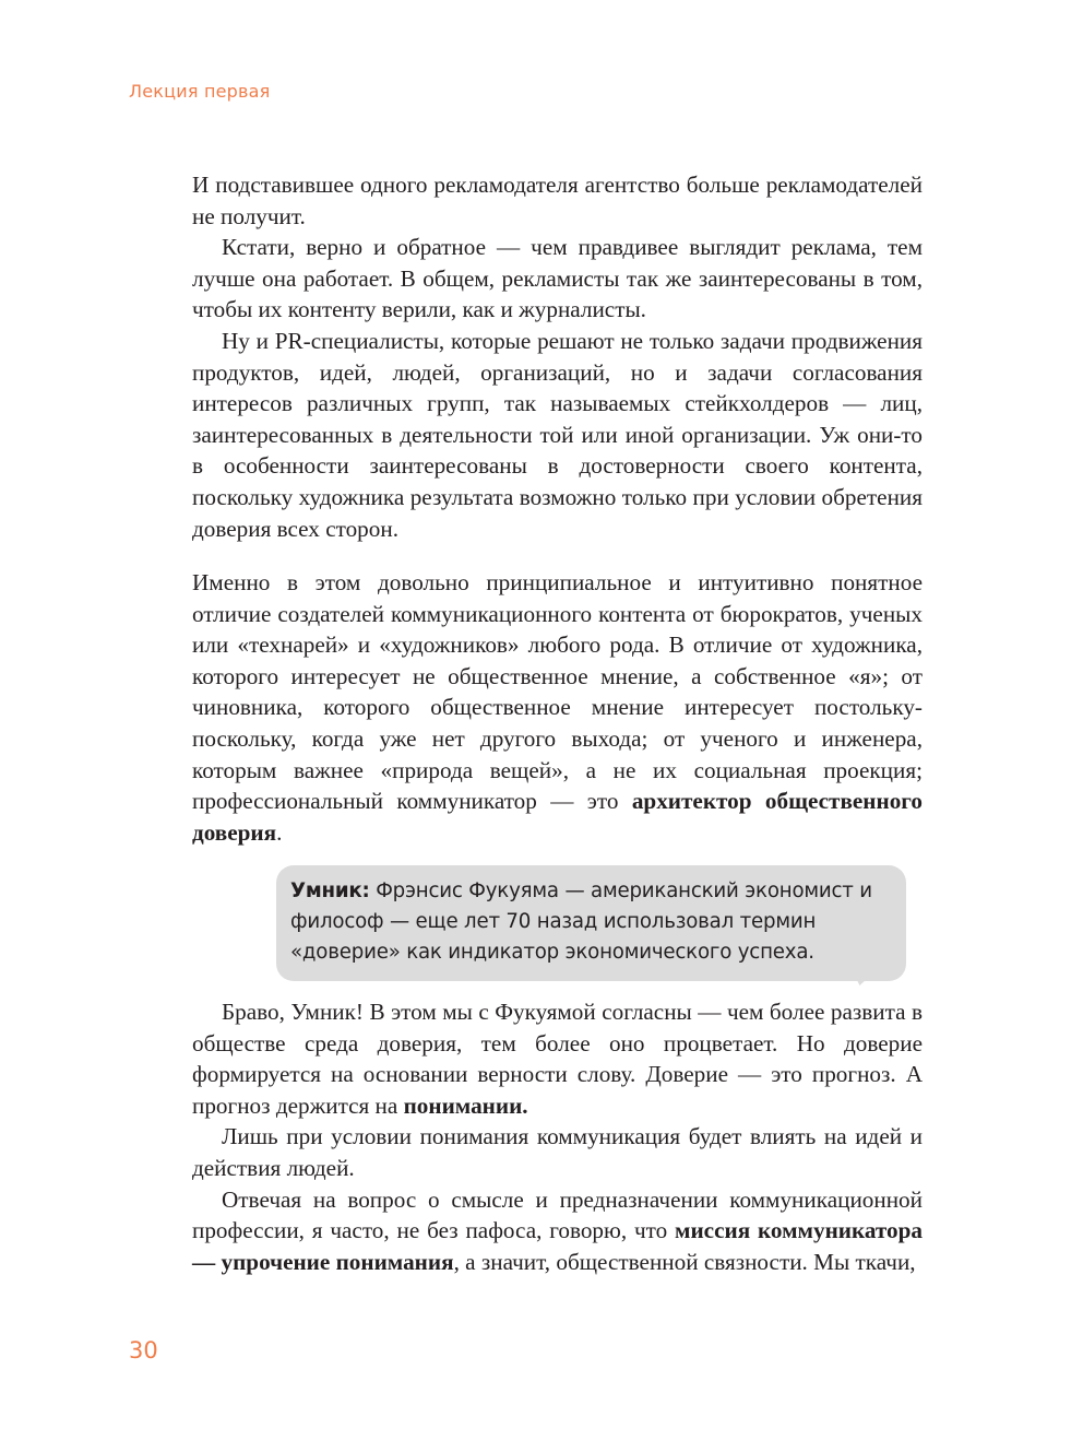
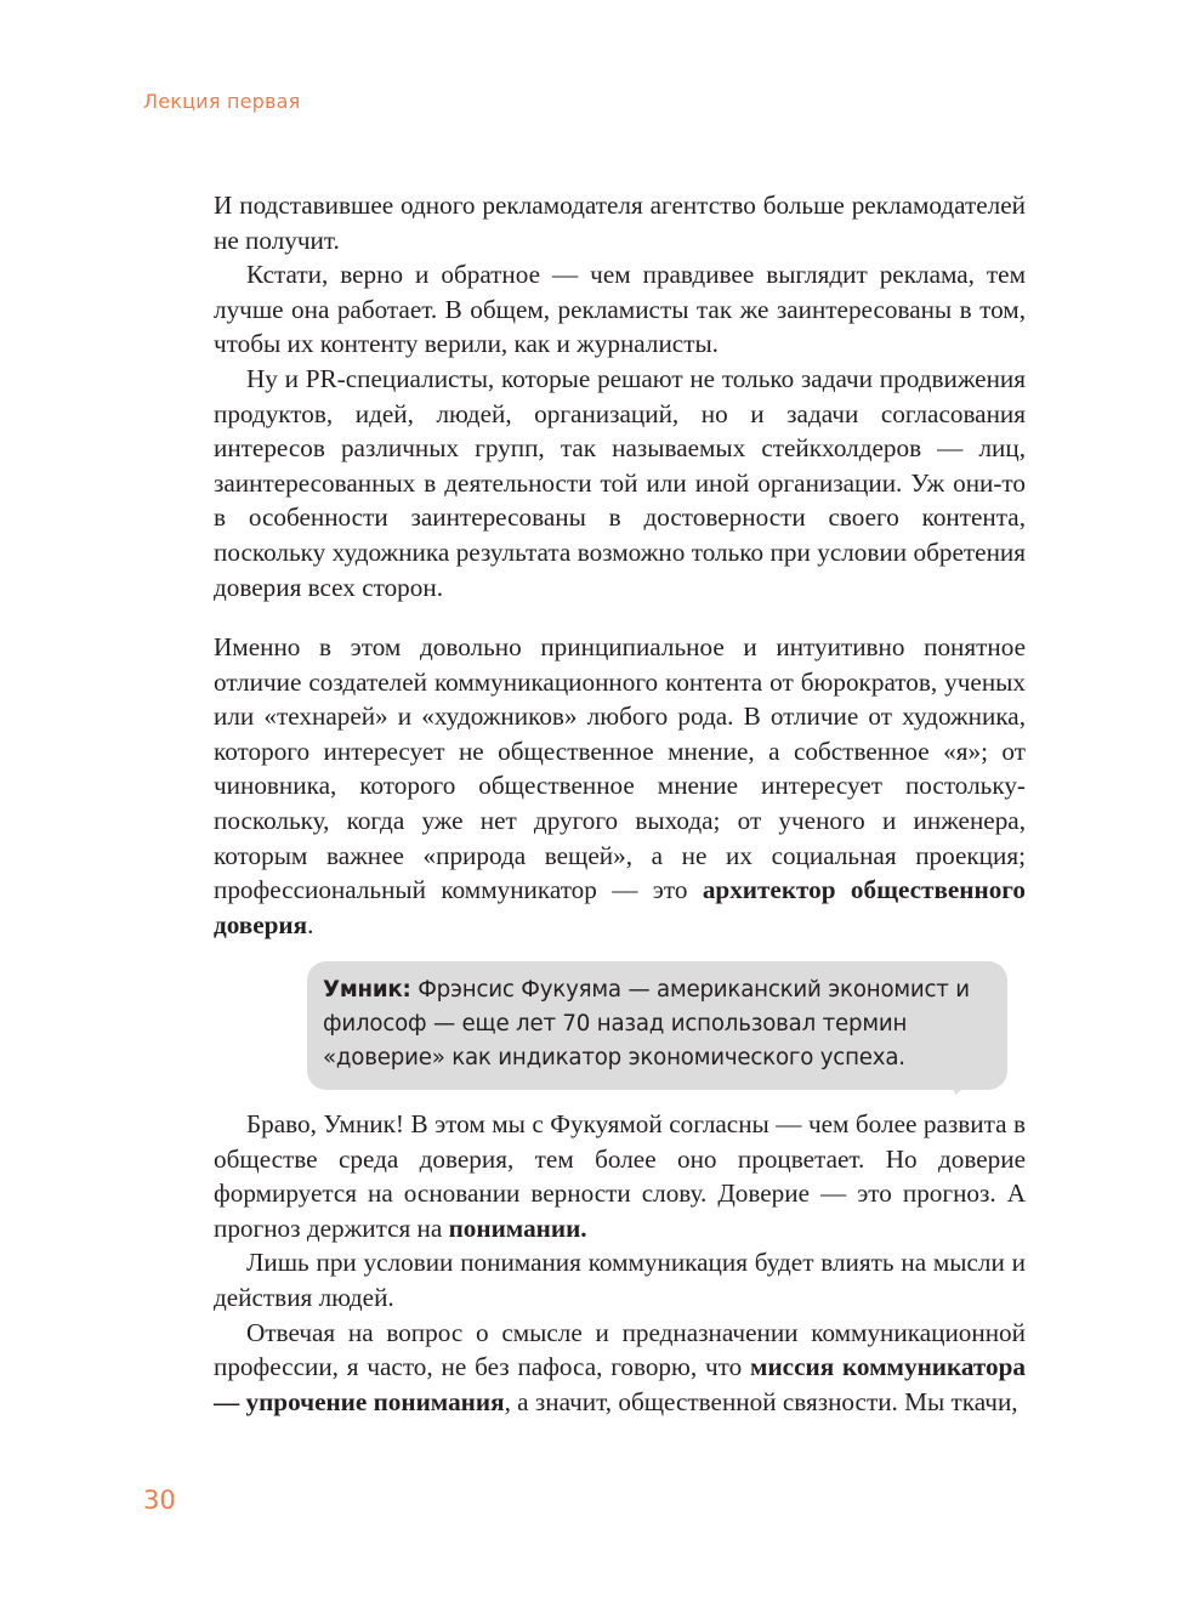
  Лекция первая
  И подставившее одного рекламодателя агентство больше рекламодателей не получит.
  Кстати, верно и обратное — чем правдивее выглядит реклама, тем лучше она работает. В общем, рекламисты так же заинтересованы в том, чтобы их контенту верили, как и журналисты.
  Ну и PR-специалисты, которые решают не только задачи продвижения продуктов, идей, людей, организаций, но и задачи согласования интересов различных групп, так называемых стейкхолдеров — лиц, заинтересованных в деятельности той или иной организации. Уж они-то в особенности заинтересованы в достоверности своего контента, поскольку художника результата возможно только при условии обретения доверия всех сторон.
  Именно в этом довольно принципиальное и интуитивно понятное отличие создателей коммуникационного контента от бюрократов, ученых или «технарей» и «художников» любого рода. В отличие от художника, которого интересует не общественное мнение, а собственное «я»; от чиновника, которого общественное мнение интересует постольку-поскольку, когда уже нет другого выхода; от ученого и инженера, которым важнее «природа вещей», а не их социальная проекция; профессиональный коммуникатор — это архитектор общественного доверия.
  Умник: Фрэнсис Фукуяма — американский экономист и философ — еще лет 70 назад использовал термин «доверие» как индикатор экономического успеха.
  Браво, Умник! В этом мы с Фукуямой согласны — чем более развита в обществе среда доверия, тем более оно процветает. Но доверие формируется на основании верности слову. Доверие — это прогноз. А прогноз держится на понимании.
- Лишь при условии понимания коммуникация будет влиять на идей и действия людей.
+ Лишь при условии понимания коммуникация будет влиять на мысли и действия людей.
  Отвечая на вопрос о смысле и предназначении коммуникационной профессии, я часто, не без пафоса, говорю, что миссия коммуникатора — упрочение понимания, а значит, общественной связности. Мы ткачи,
  30
